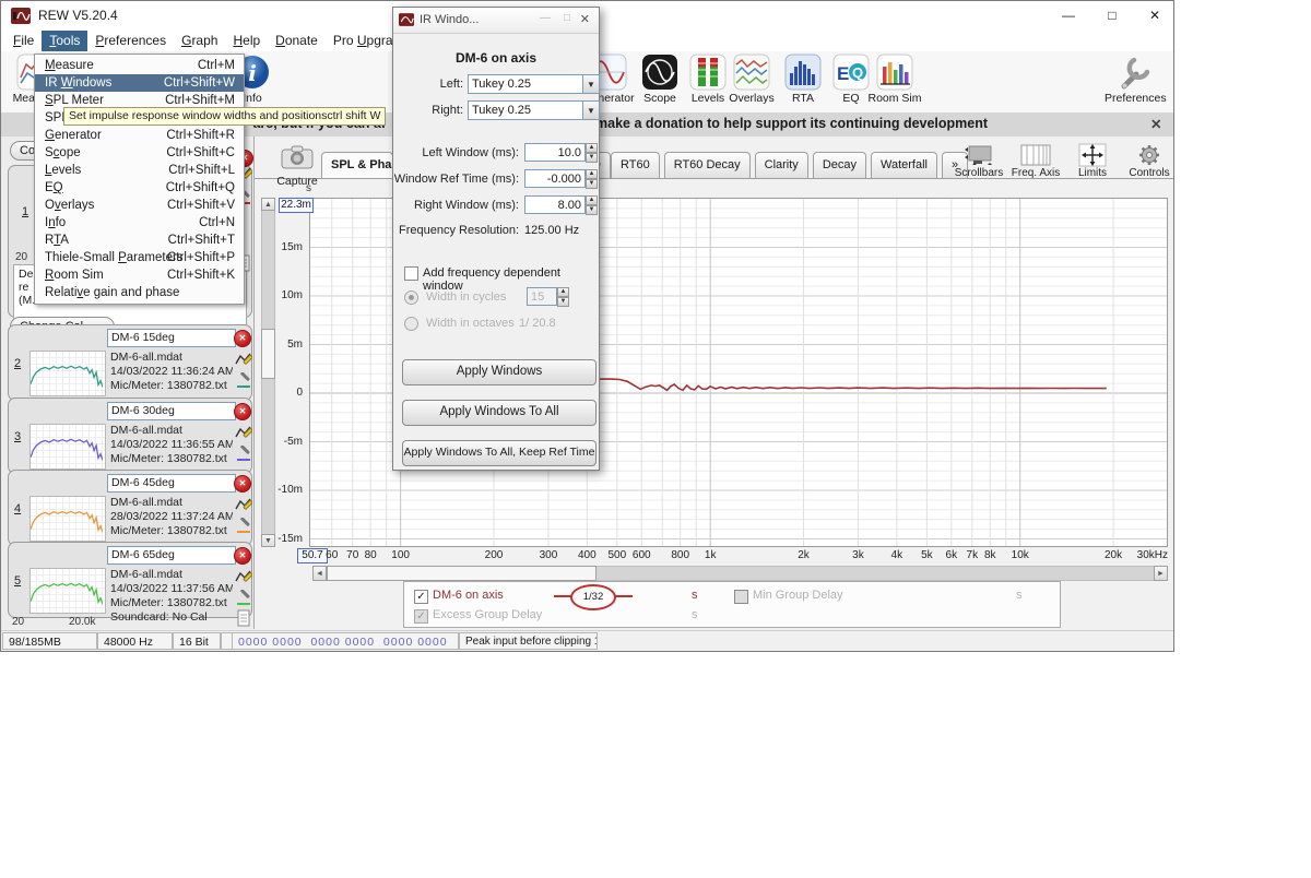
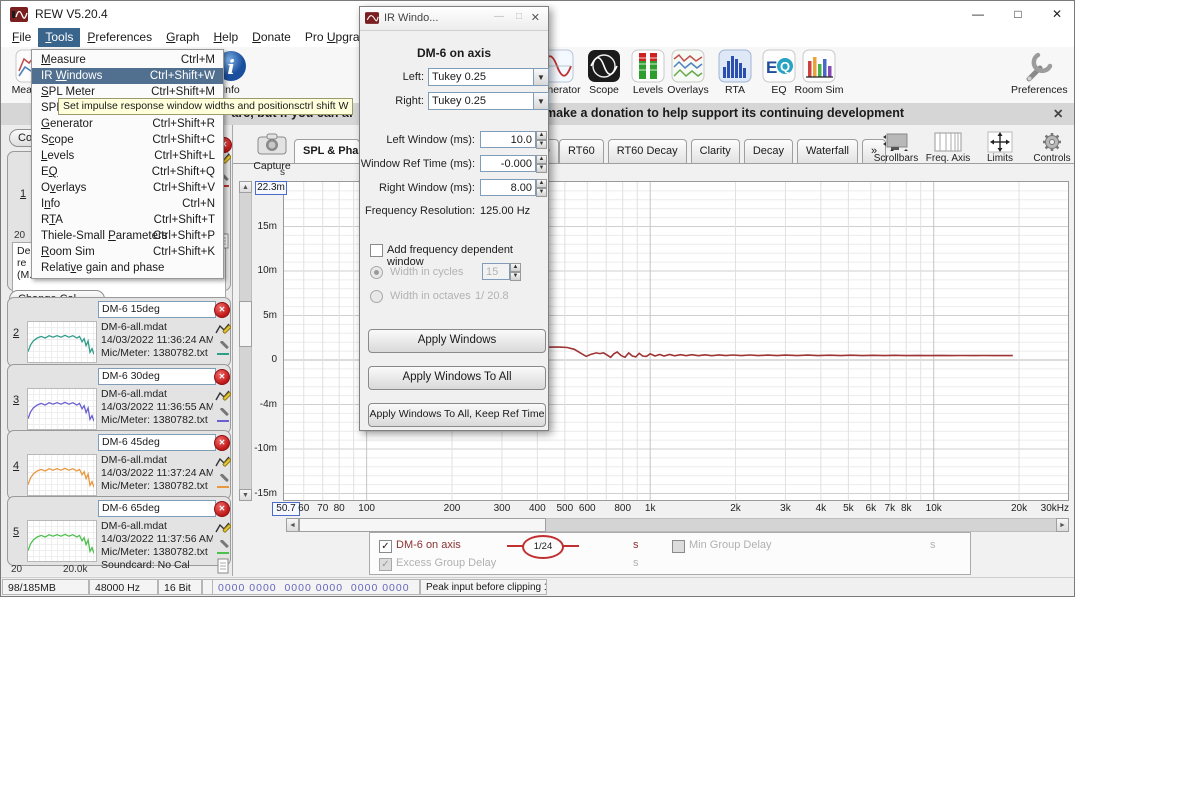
  REW V5.20.4
  —
  □
  ✕
  File Tools Preferences Graph Help Donate Pro Upgra
  i
  nfo
  nerator
  Scope
  Levels
  Overlays
  RTA
  E
  Q
  EQ
  Room Sim
  Preferences
  make a donation to help support its continuing development
  ✕
  1
  20
  De
  re
  DM-6 15deg
  ✕
  2
  DM-6-all.mdat
  14/03/2022 11:36:24 AM
  Mic/Meter: 1380782.txt
  DM-6 30deg
  ✕
  3
  DM-6-all.mdat
  14/03/2022 11:36:55 AM
  Mic/Meter: 1380782.txt
  DM-6 45deg
  ✕
  4
  DM-6-all.mdat
- 28/03/2022 11:37:24 AM
+ 14/03/2022 11:37:24 AM
  Mic/Meter: 1380782.txt
  DM-6 65deg
  ✕
  5
  DM-6-all.mdat
  14/03/2022 11:37:56 AM
  Mic/Meter: 1380782.txt
  Soundcard: No Cal
  20
  20.0k
  Capture
  SPL & Pha
  RT60
  RT60 Decay
  Clarity
  Decay
  Waterfall
  »
  Scrollbars
  Freq. Axis
  Limits
  Controls
  s
  22.3m
  50.7
  15m
  10m
  5m
  0
- -5m
+ -4m
  -10m
  -15m
  60
  70
  80
  100
  200
  300
  400
  500
  600
  800
  1k
  2k
  3k
  4k
  5k
  6k
  7k
  8k
  10k
  20k
  30kHz
  ✓
  DM-6 on axis
- 1/32
+ 1/24
  s
  ✓
  Min Group Delay
  s
  ✓
  Excess Group Delay
  s
  98/185MB
  48000 Hz
  16 Bit
  0000 0000 0000 0000 0000 0000
  Measure
  Ctrl+M
  IR Windows
  Ctrl+Shift+W
  SPL Meter
  Ctrl+Shift+M
  Generator
  Ctrl+Shift+R
  Scope
  Ctrl+Shift+C
  Levels
  Ctrl+Shift+L
  EQ
  Ctrl+Shift+Q
  Overlays
  Ctrl+Shift+V
  Info
  Ctrl+N
  RTA
  Ctrl+Shift+T
  Thiele-Small Parameters
  Ctrl+Shift+P
  Room Sim
  Ctrl+Shift+K
  Relative gain and phase
  Set impulse response window widths and positionsctrl shift W
  IR Windo...
  —
  □
  ✕
  DM-6 on axis
  Left:
  Tukey 0.25
  ▼
  Right:
  Tukey 0.25
  ▼
  Left Window (ms):
  10.0
  Window Ref Time (ms):
  -0.000
  Right Window (ms):
  8.00
  Frequency Resolution:
  125.00 Hz
  Add frequency dependent window
  Width in cycles
  15
  Width in octaves
  1/ 20.8
  Apply Windows
  Apply Windows To All
  Apply Windows To All, Keep Ref Time
